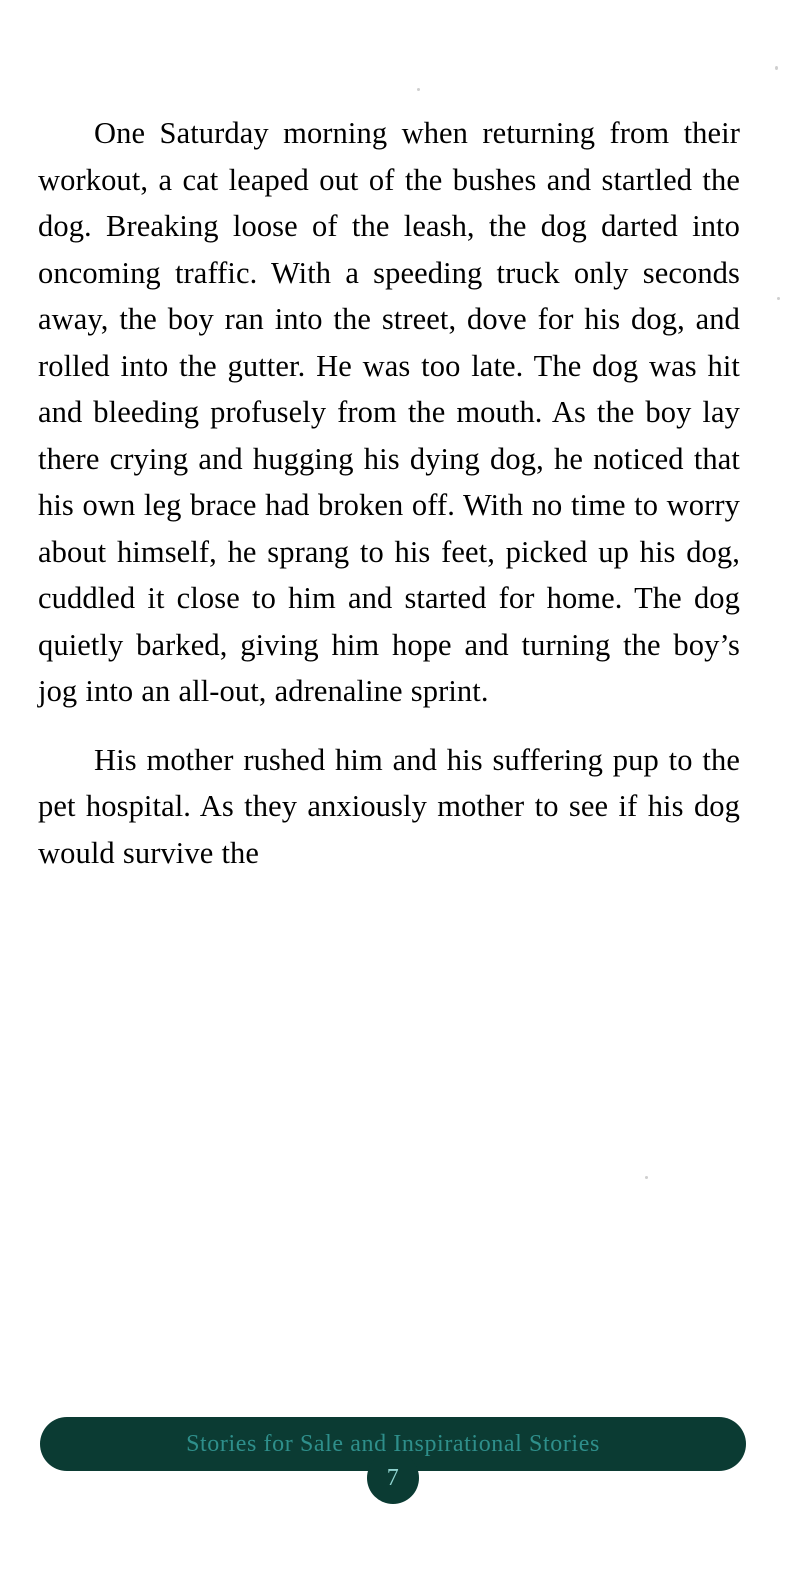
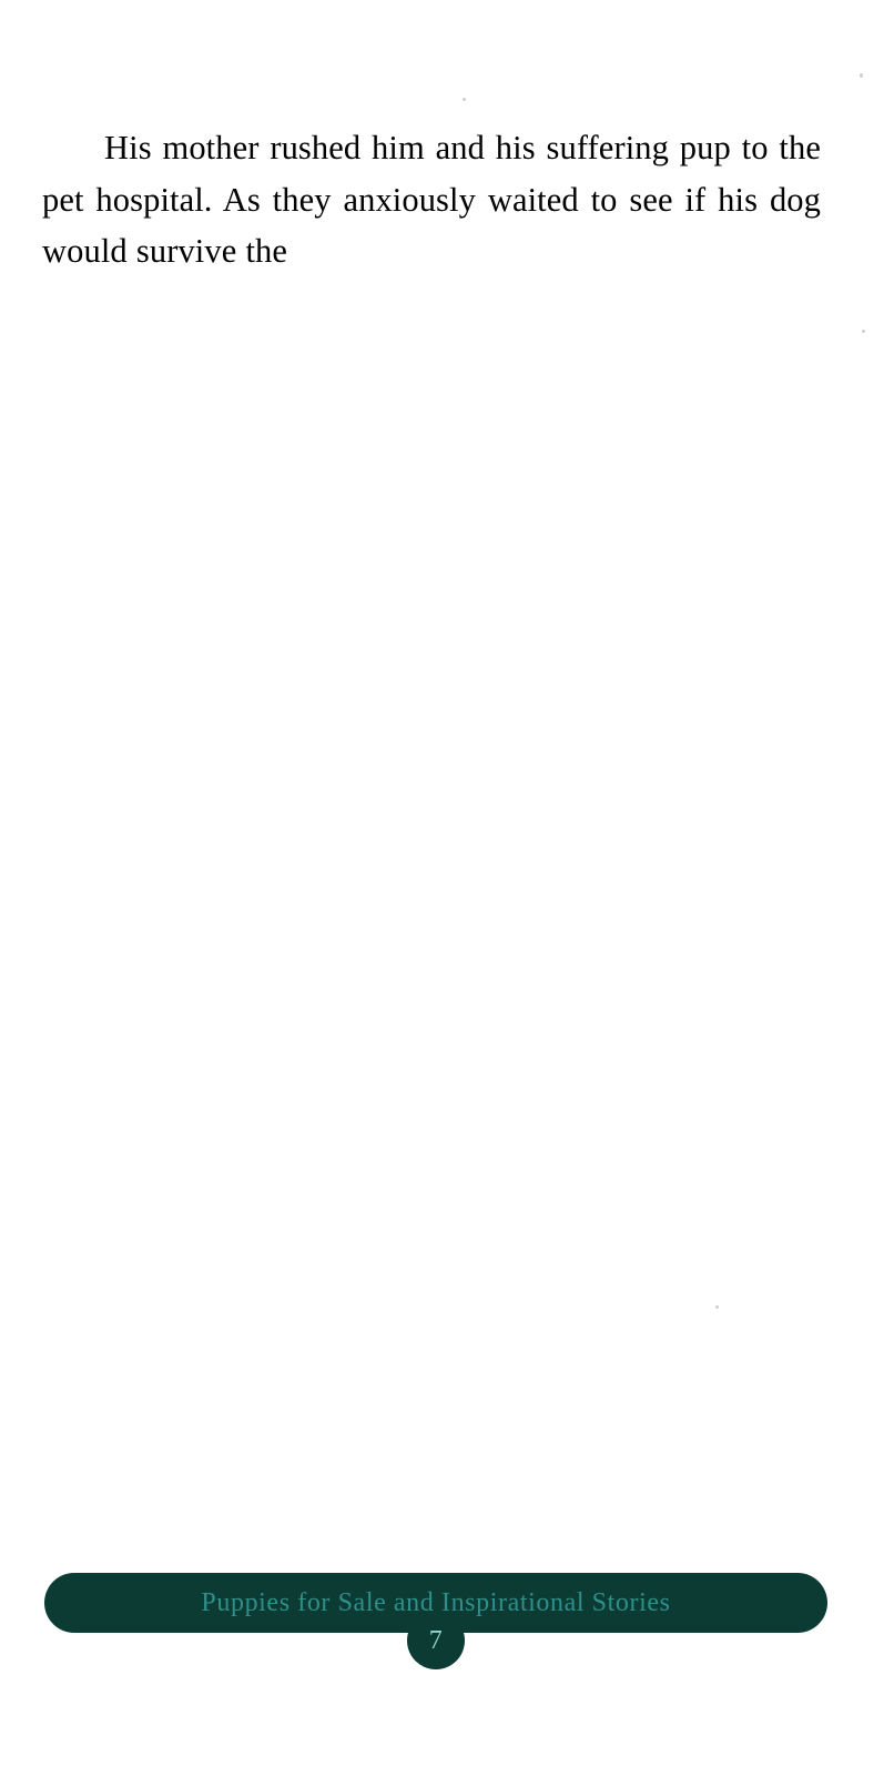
- One Saturday morning when returning from their workout, a cat leaped out of the bushes and startled the dog. Breaking loose of the leash, the dog darted into oncoming traffic. With a speeding truck only seconds away, the boy ran into the street, dove for his dog, and rolled into the gutter. He was too late. The dog was hit and bleeding profusely from the mouth. As the boy lay there crying and hugging his dying dog, he noticed that his own leg brace had broken off. With no time to worry about himself, he sprang to his feet, picked up his dog, cuddled it close to him and started for home. The dog quietly barked, giving him hope and turning the boy’s jog into an all-out, adrenaline sprint.
- His mother rushed him and his suffering pup to the pet hospital. As they anxiously mother to see if his dog would survive the
+ His mother rushed him and his suffering pup to the pet hospital. As they anxiously waited to see if his dog would survive the
- Stories for Sale and Inspirational Stories
+ Puppies for Sale and Inspirational Stories
  7
